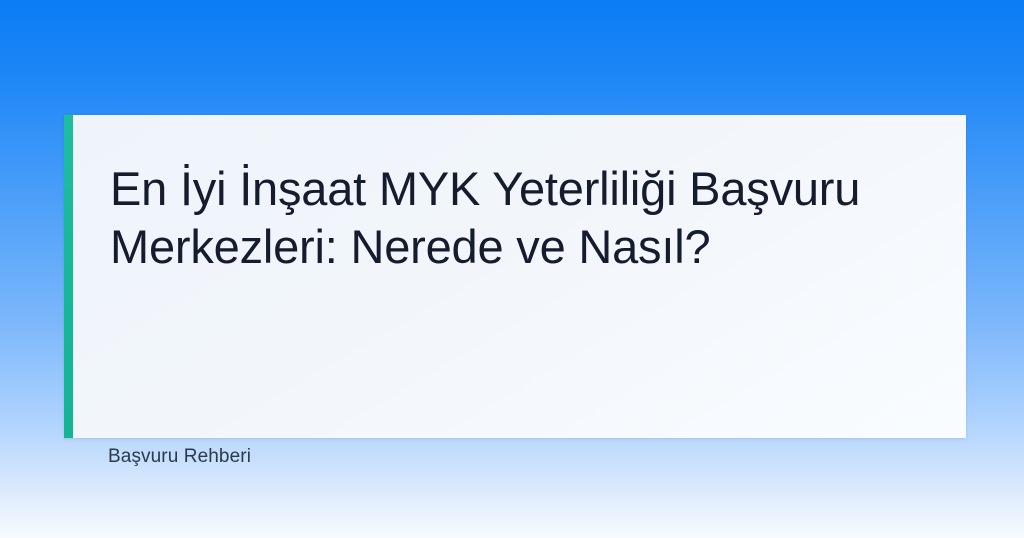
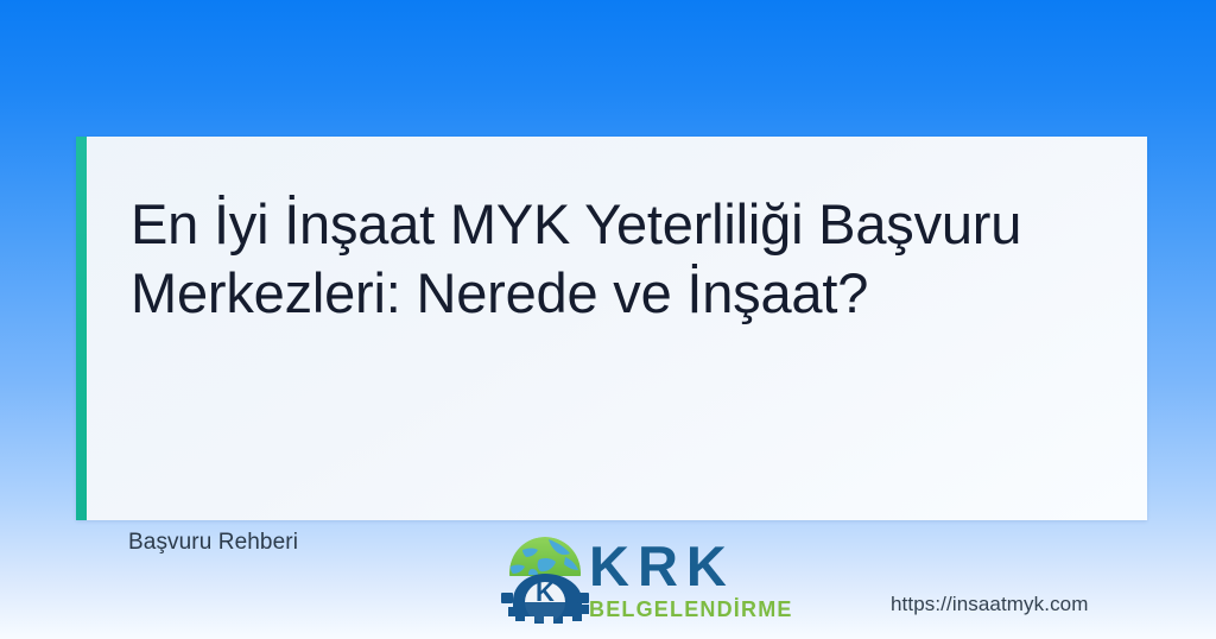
- En İyi İnşaat MYK Yeterliliği Başvuru Merkezleri: Nerede ve Nasıl?
+ En İyi İnşaat MYK Yeterliliği Başvuru Merkezleri: Nerede ve İnşaat?
  Başvuru Rehberi
+ K
+ KRK
+ BELGELENDİRME
+ https://insaatmyk.com
